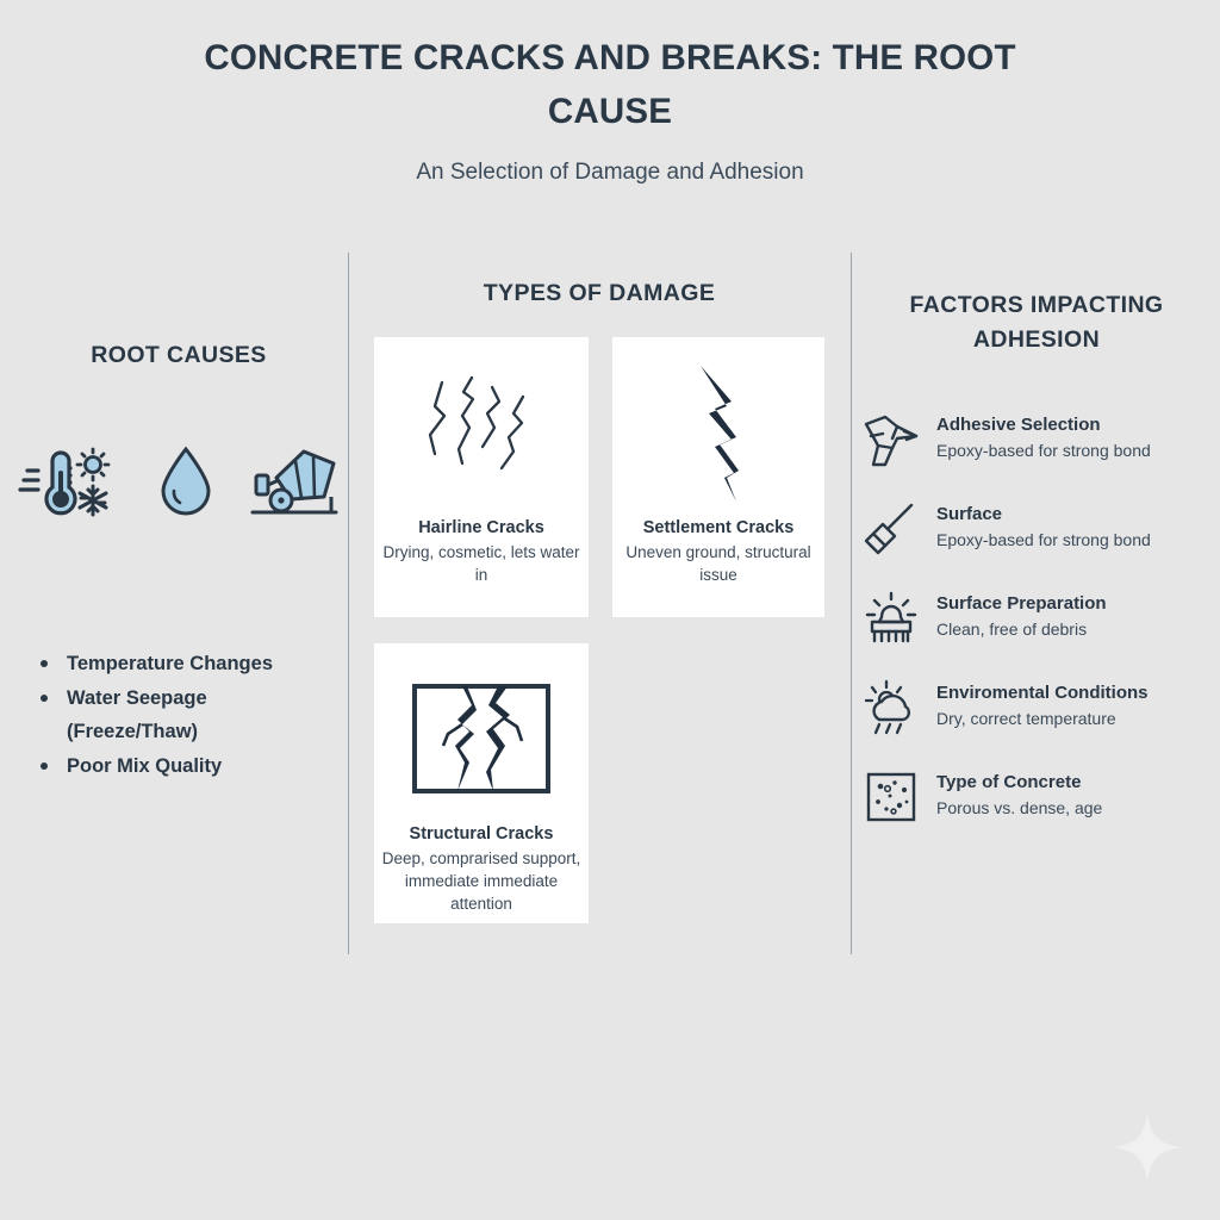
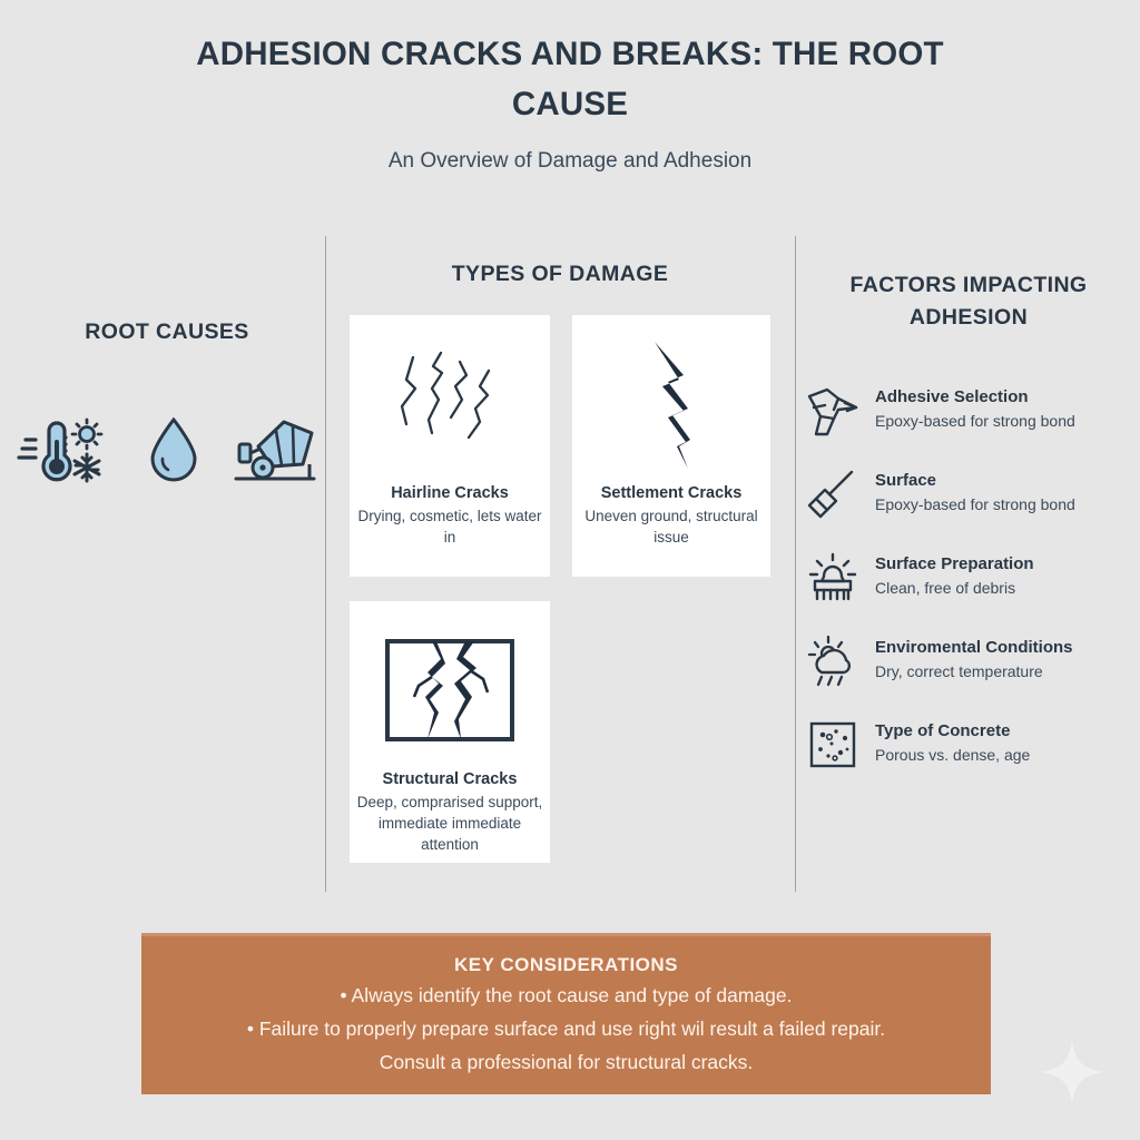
- CONCRETE CRACKS AND BREAKS: THE ROOT CAUSE
+ ADHESION CRACKS AND BREAKS: THE ROOT CAUSE
- An Selection of Damage and Adhesion
+ An Overview of Damage and Adhesion
  ROOT CAUSES
- Temperature Changes
- Water Seepage (Freeze/Thaw)
- Poor Mix Quality
  TYPES OF DAMAGE
  Hairline Cracks
  Drying, cosmetic, lets water in
  Settlement Cracks
  Uneven ground, structural issue
  Structural Cracks
  Deep, comprarised support, immediate immediate attention
  FACTORS IMPACTING ADHESION
  Adhesive Selection
  Epoxy-based for strong bond
  Surface
  Epoxy-based for strong bond
  Surface Preparation
  Clean, free of debris
  Enviromental Conditions
  Dry, correct temperature
  Type of Concrete
  Porous vs. dense, age
+ KEY CONSIDERATIONS
+ • Always identify the root cause and type of damage.
+ • Failure to properly prepare surface and use right wil result a failed repair.
+ Consult a professional for structural cracks.
